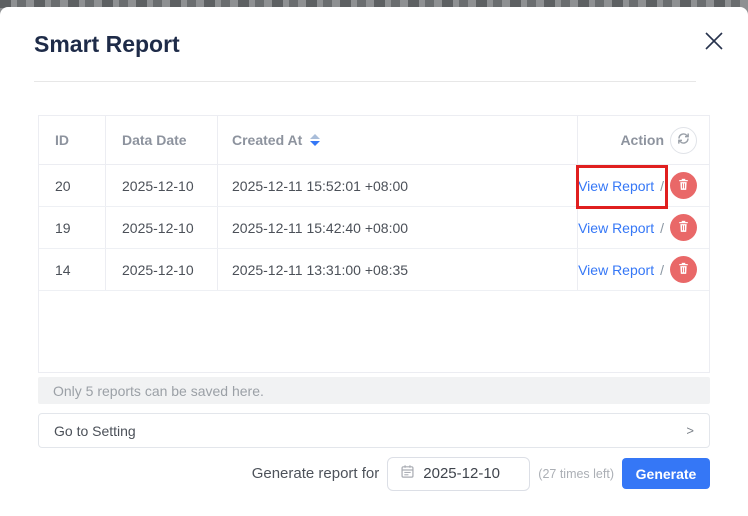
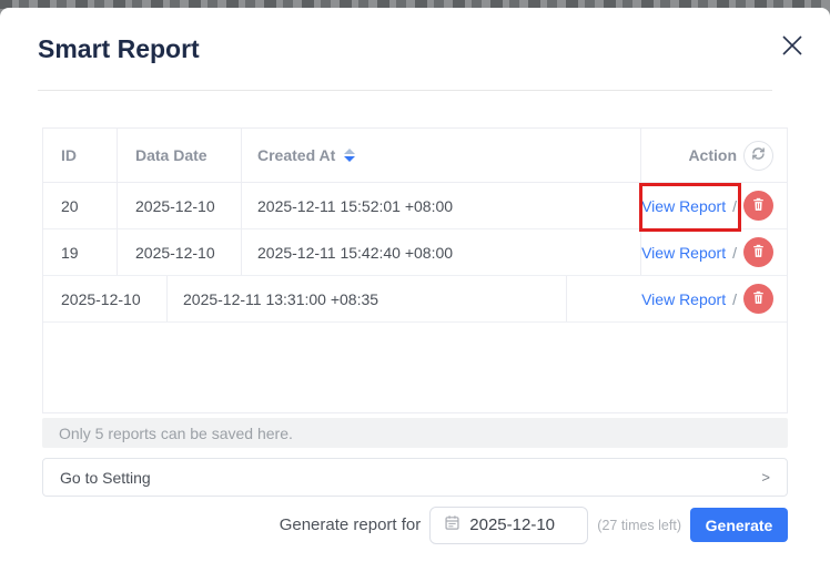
  Smart Report
  ID
  Data Date
  Created At
  Action
  20
  2025-12-10
  2025-12-11 15:52:01 +08:00
  View Report
  /
  19
  2025-12-10
  2025-12-11 15:42:40 +08:00
  View Report
  /
- 14
  2025-12-10
  2025-12-11 13:31:00 +08:35
  View Report
  /
  Only 5 reports can be saved here.
  Go to Setting
  >
  Generate report for
  2025-12-10
  (27 times left)
  Generate
